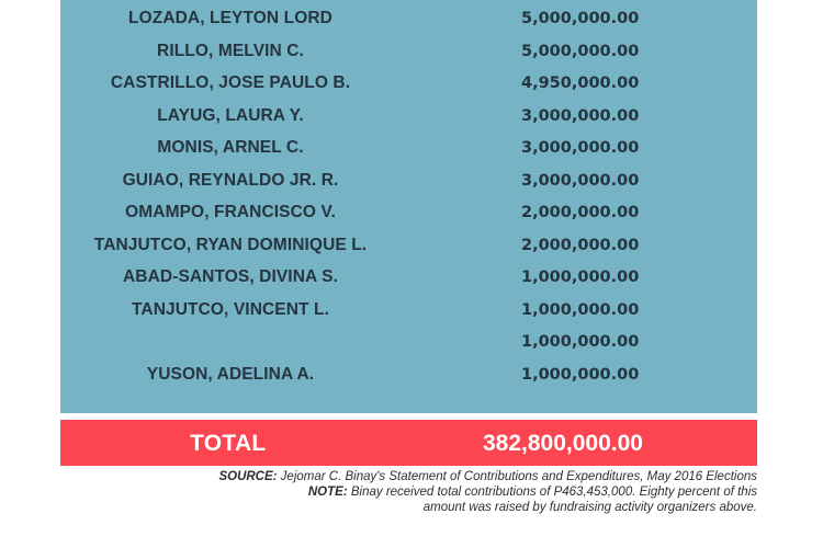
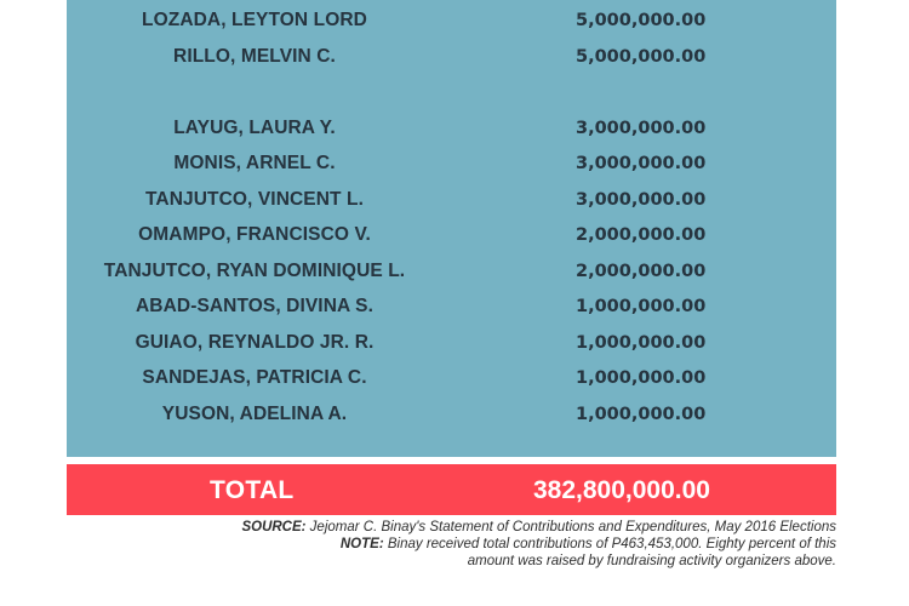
  LOZADA, LEYTON LORD
  5,000,000.00
  RILLO, MELVIN C.
  5,000,000.00
- CASTRILLO, JOSE PAULO B.
- 4,950,000.00
  LAYUG, LAURA Y.
  3,000,000.00
  MONIS, ARNEL C.
  3,000,000.00
- GUIAO, REYNALDO JR. R.
+ TANJUTCO, VINCENT L.
  3,000,000.00
  OMAMPO, FRANCISCO V.
  2,000,000.00
  TANJUTCO, RYAN DOMINIQUE L.
  2,000,000.00
  ABAD-SANTOS, DIVINA S.
  1,000,000.00
- TANJUTCO, VINCENT L.
+ GUIAO, REYNALDO JR. R.
  1,000,000.00
+ SANDEJAS, PATRICIA C.
  1,000,000.00
  YUSON, ADELINA A.
  1,000,000.00
  TOTAL
  382,800,000.00
  SOURCE: Jejomar C. Binay's Statement of Contributions and Expenditures, May 2016 Elections
  NOTE: Binay received total contributions of P463,453,000. Eighty percent of this
  amount was raised by fundraising activity organizers above.
